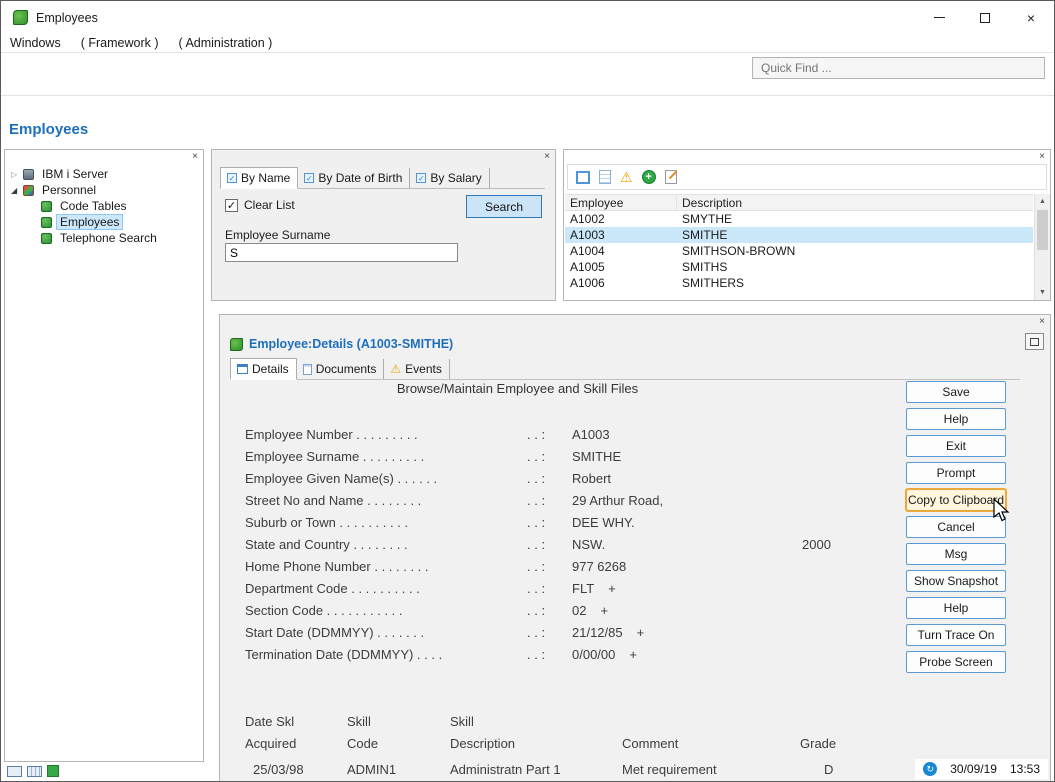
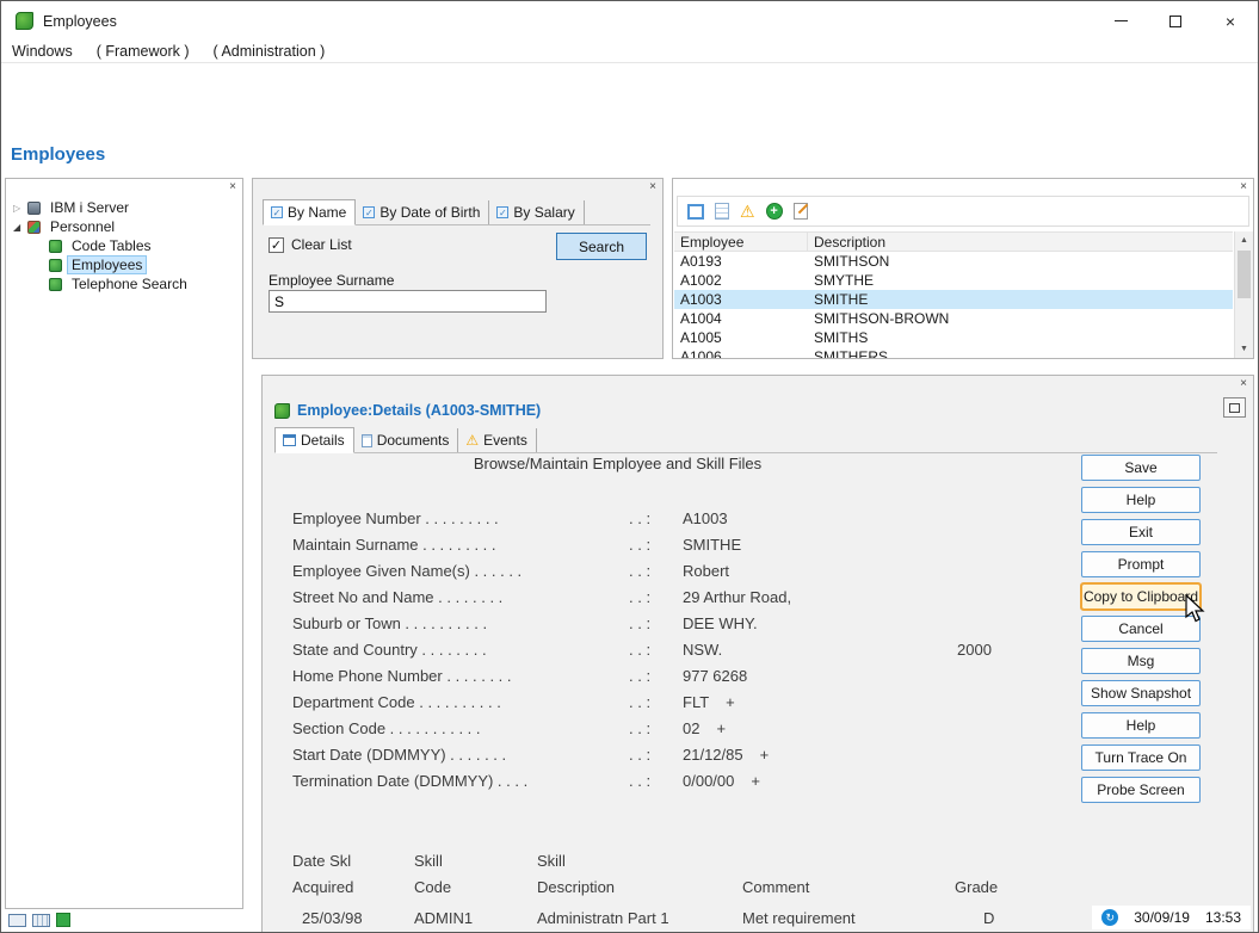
  Employees
  ×
  Windows
  ( Framework )
  ( Administration )
- Quick Find ...
  Employees
  ×
  ▷
  IBM i Server
  ◢
  Personnel
  Code Tables
  Employees
  Telephone Search
  ×
  ✓
  By Name
  ✓
  By Date of Birth
  ✓
  By Salary
  ✓
  Clear List
  Search
  Employee Surname
  S
  ×
  ⚠
  +
  Employee
  Description
+ A0193
+ SMITHSON
  A1002
  SMYTHE
  A1003
  SMITHE
  A1004
  SMITHSON-BROWN
  A1005
  SMITHS
  A1006
  SMITHERS
  ×
  Employee:Details (A1003-SMITHE)
  Details
  Documents
  ⚠
  Events
  Browse/Maintain Employee and Skill Files
  Employee Number . . . . . . . . .
  . . :
  A1003
- Employee Surname . . . . . . . . .
+ Maintain Surname . . . . . . . . .
  . . :
  SMITHE
  Employee Given Name(s) . . . . . .
  . . :
  Robert
  Street No and Name . . . . . . . .
  . . :
  29 Arthur Road,
  Suburb or Town . . . . . . . . . .
  . . :
  DEE WHY.
  State and Country . . . . . . . .
  . . :
  NSW.
  2000
  Home Phone Number . . . . . . . .
  . . :
  977 6268
  Department Code . . . . . . . . . .
  . . :
  FLT
  +
  Section Code . . . . . . . . . . .
  . . :
  02
  +
  Start Date (DDMMYY) . . . . . . .
  . . :
  21/12/85
  +
  Termination Date (DDMMYY) . . . .
  . . :
  0/00/00
  +
  Save
  Help
  Exit
  Prompt
  Copy to Clipboad
  Cancel
  Msg
  Show Snapshot
  Help
  Turn Trace On
  Probe Screen
  Date Skl
  Skill
  Skill
  Acquired
  Code
  Description
  Comment
  Grade
  25/03/98
  ADMIN1
  Administratn Part 1
  Met requirement
  D
  ↻
  30/09/19
  13:53
